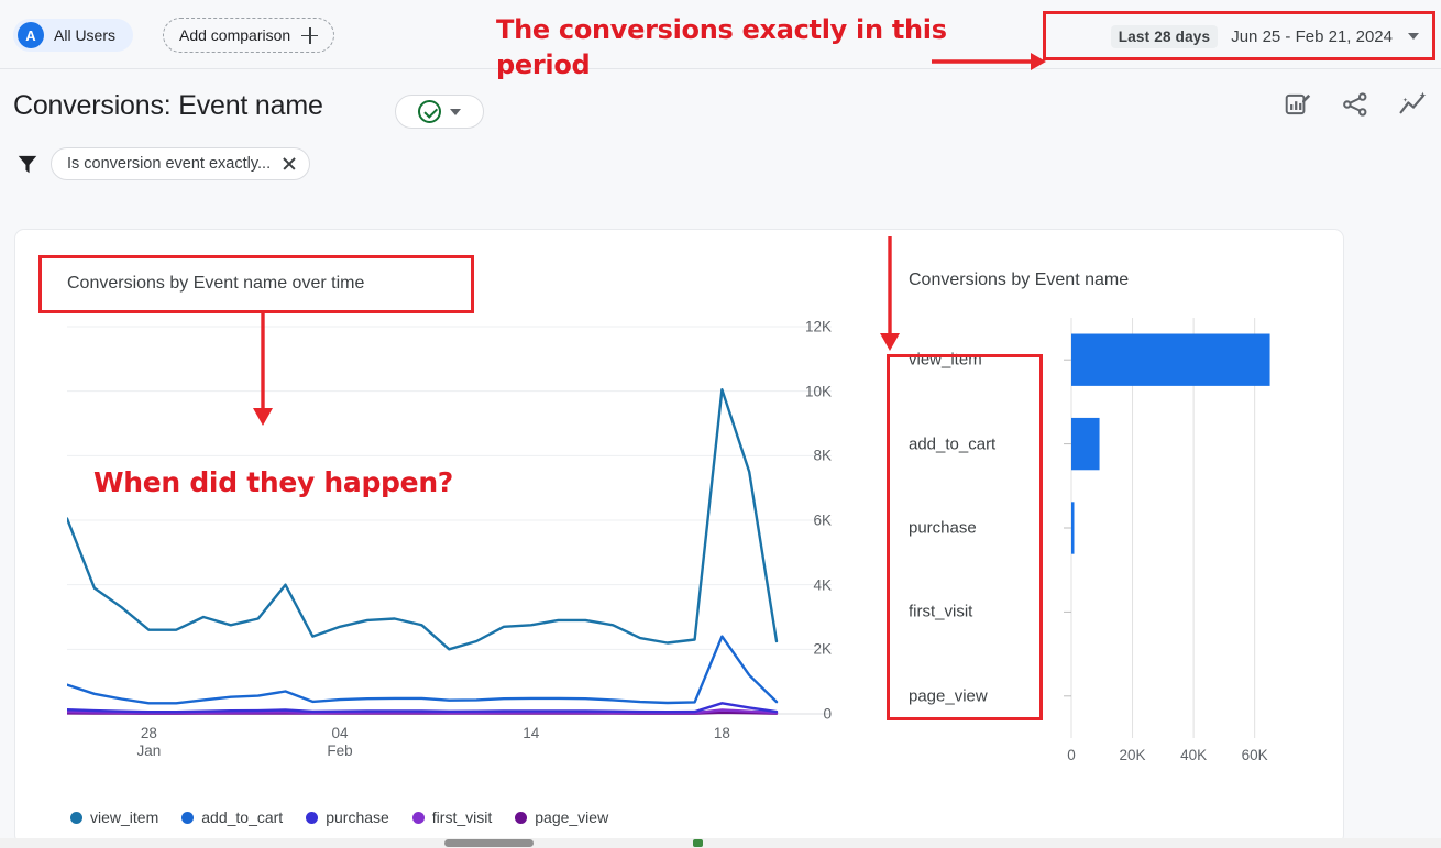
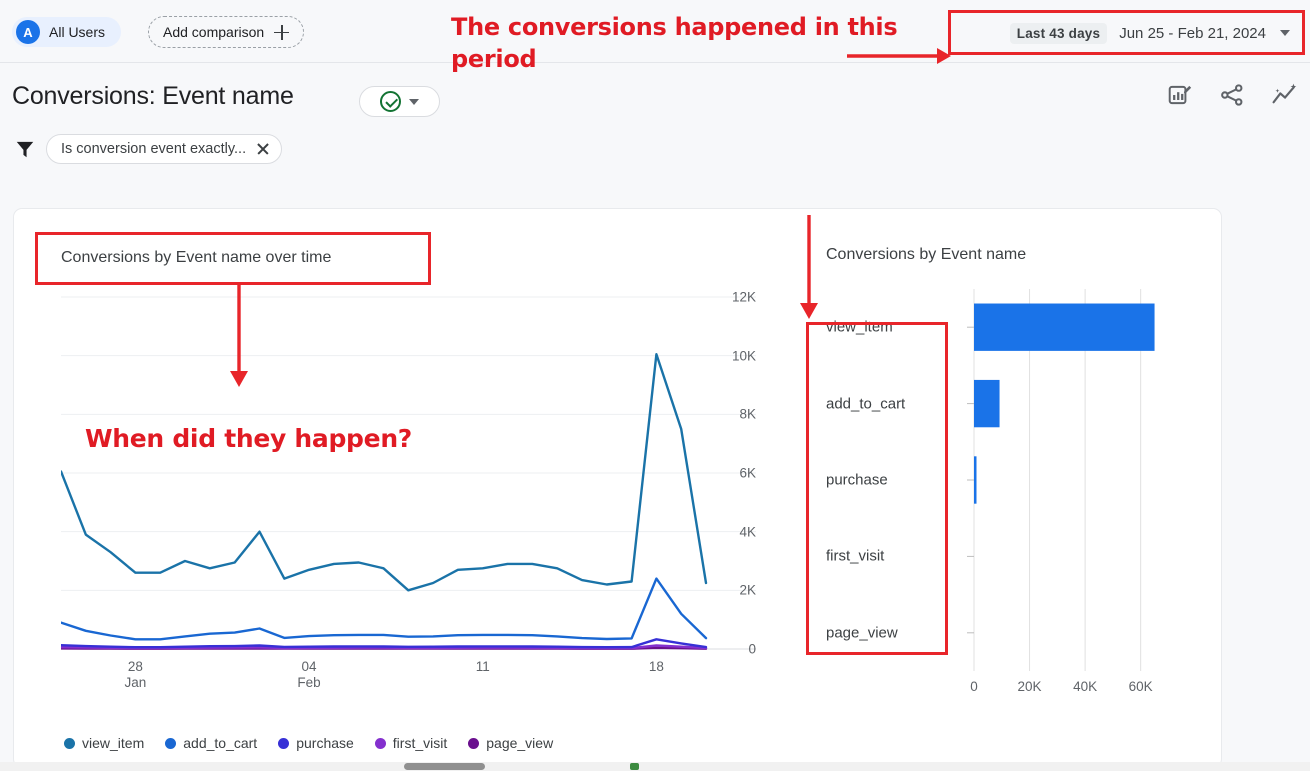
  A
  All Users
  Add comparison
- Last 28 days
+ Last 43 days
  Jun 25 - Feb 21, 2024
  Conversions: Event name
  Is conversion event exactly...
  Conversions by Event name over time
  Conversions by Event name
  0
  2K
  4K
  6K
  8K
  10K
  12K
  28
  Jan
  04
  Feb
- 14
+ 11
  18
  view_item
  add_to_cart
  purchase
  first_visit
  page_view
  view_item
  add_to_cart
  purchase
  first_visit
  page_view
  0
  20K
  40K
  60K
- The conversions exactly in this period
+ The conversions happened in this period
  When did they happen?
